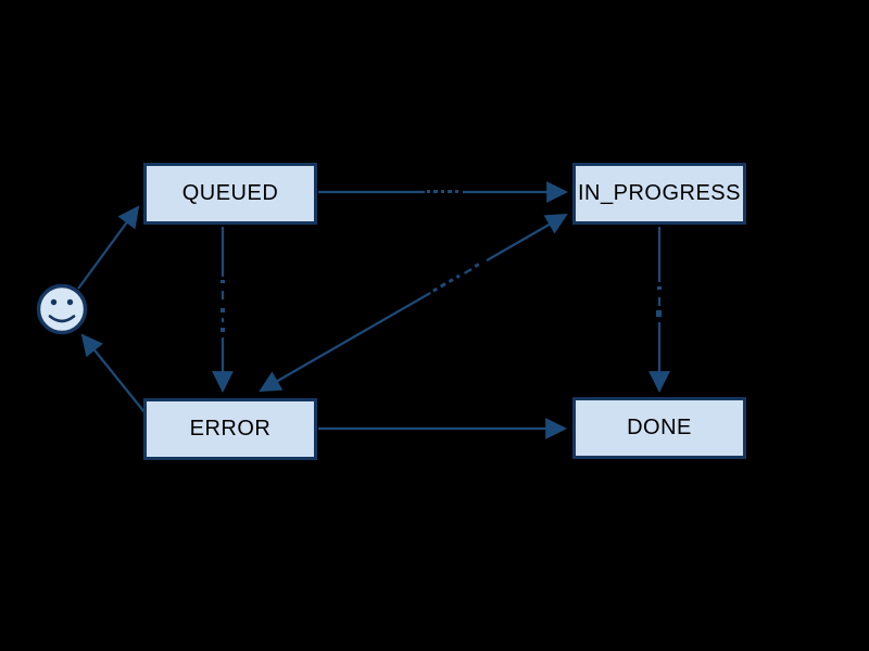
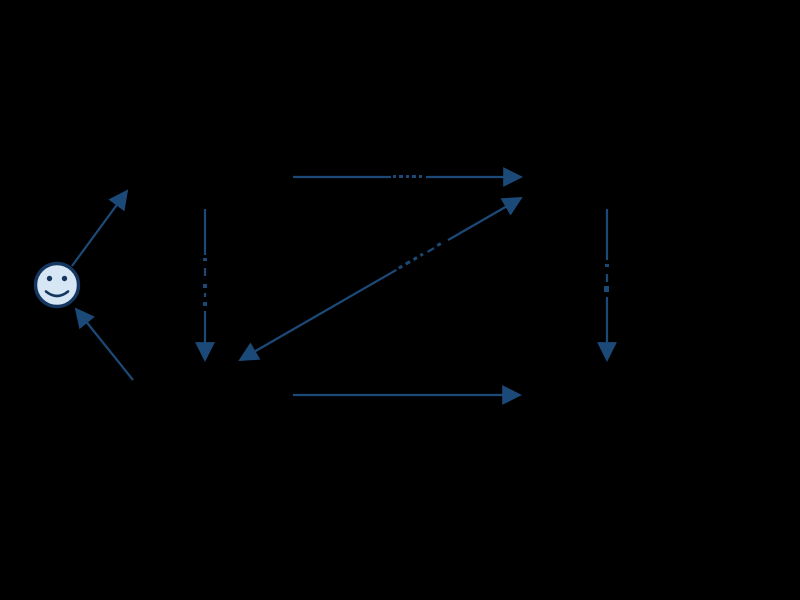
- QUEUED
- IN_PROGRESS
- ERROR
- DONE
